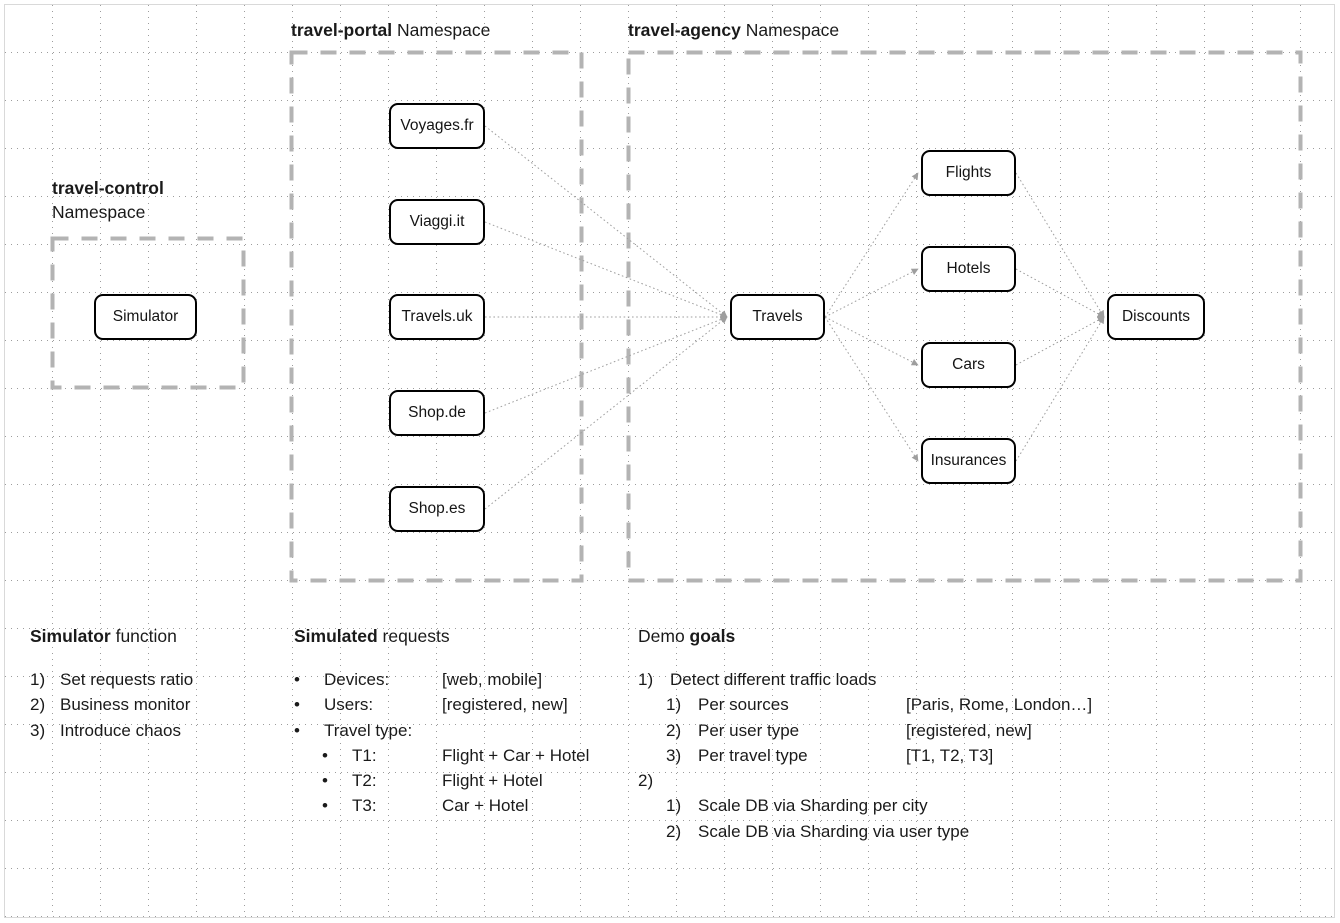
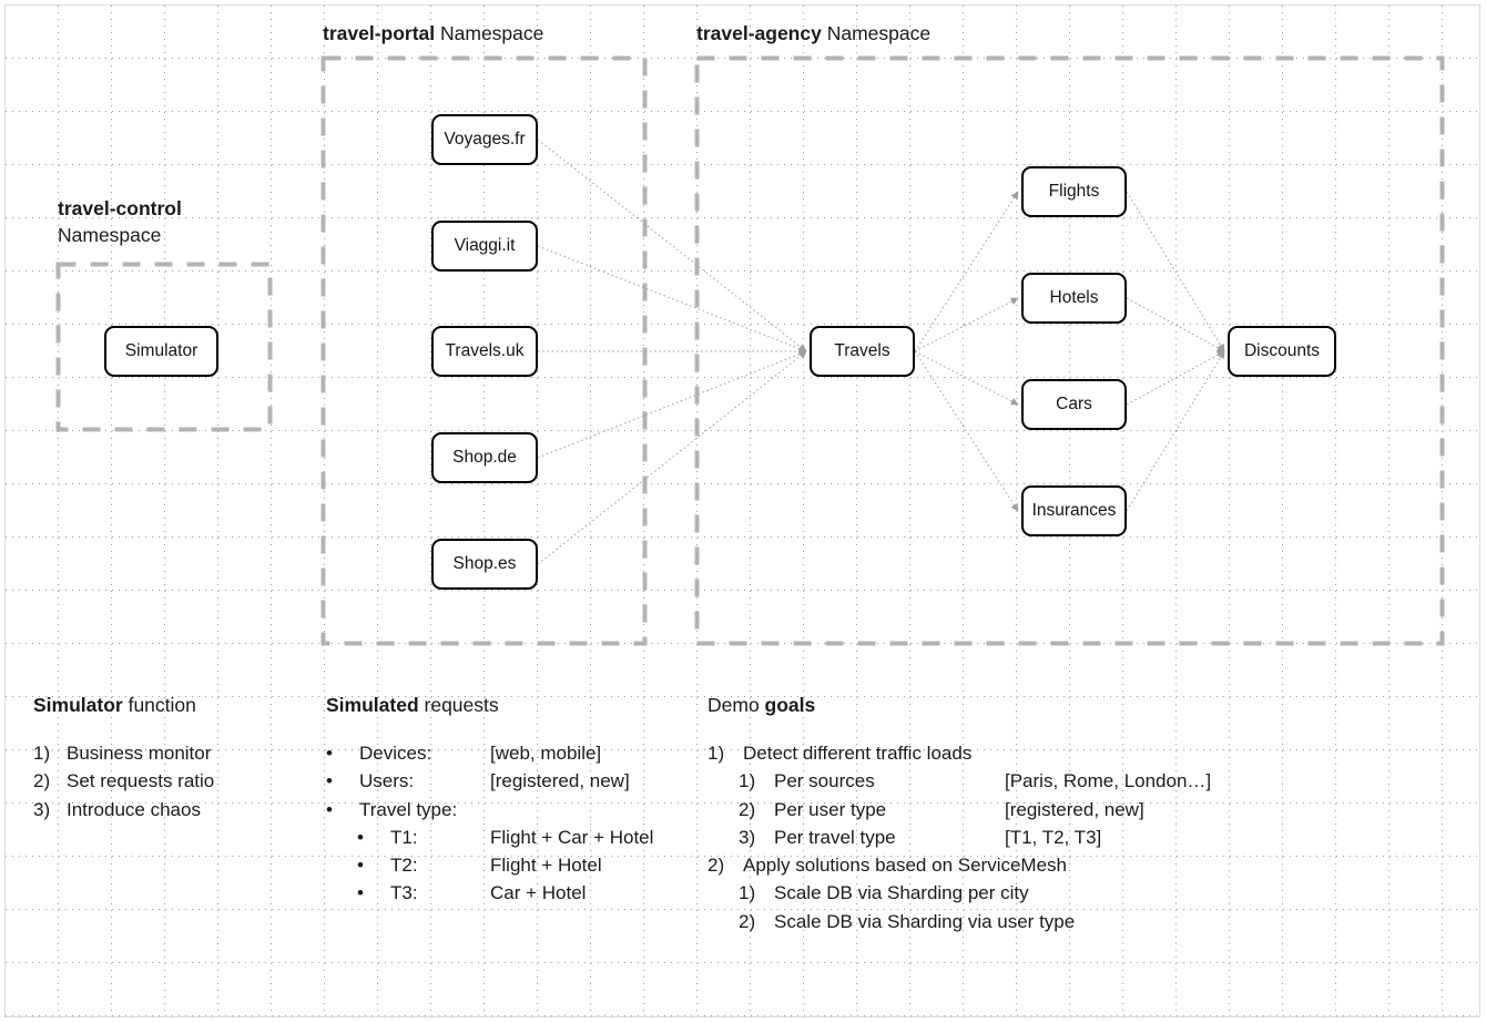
  travel-control
  Namespace
  travel-portal Namespace
  travel-agency Namespace
  Simulator
  Voyages.fr
  Viaggi.it
  Travels.uk
  Shop.de
  Shop.es
  Travels
  Flights
  Hotels
  Cars
  Insurances
  Discounts
  Simulator function
  1)
- Set requests ratio
+ Business monitor
  2)
- Business monitor
+ Set requests ratio
  3)
  Introduce chaos
  Simulated requests
  •
  Devices:
  [web, mobile]
  •
  Users:
  [registered, new]
  •
  Travel type:
  •
  T1:
  Flight + Car + Hotel
  •
  T2:
  Flight + Hotel
  •
  T3:
  Car + Hotel
  Demo goals
  1)
  Detect different traffic loads
  1)
  Per sources
  [Paris, Rome, London…]
  2)
  Per user type
  [registered, new]
  3)
  Per travel type
  [T1, T2, T3]
  2)
+ Apply solutions based on ServiceMesh
  1)
  Scale DB via Sharding per city
  2)
  Scale DB via Sharding via user type
